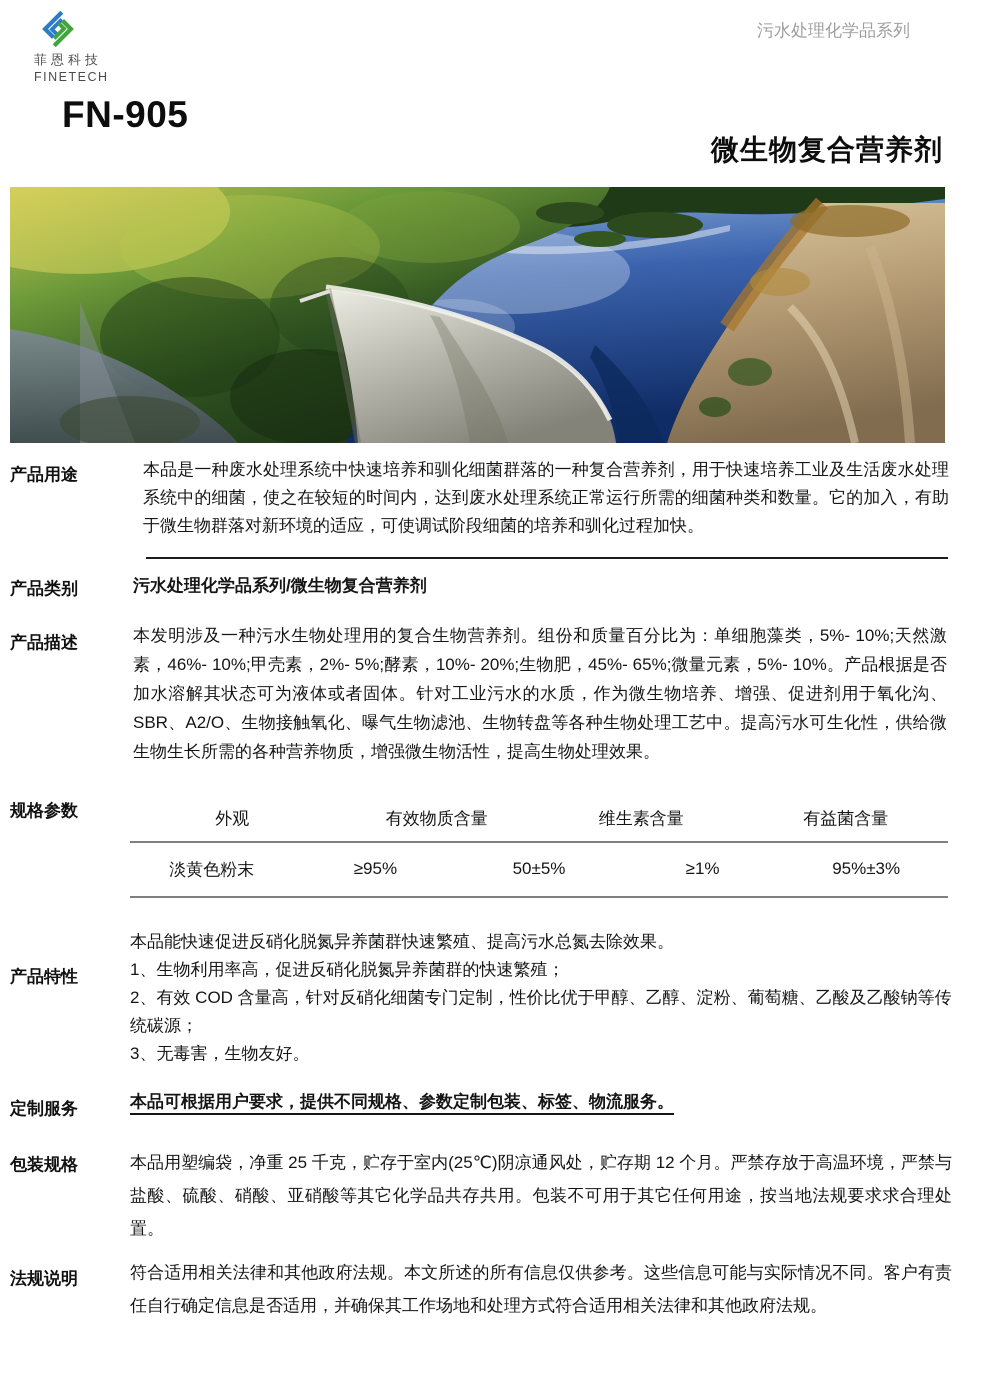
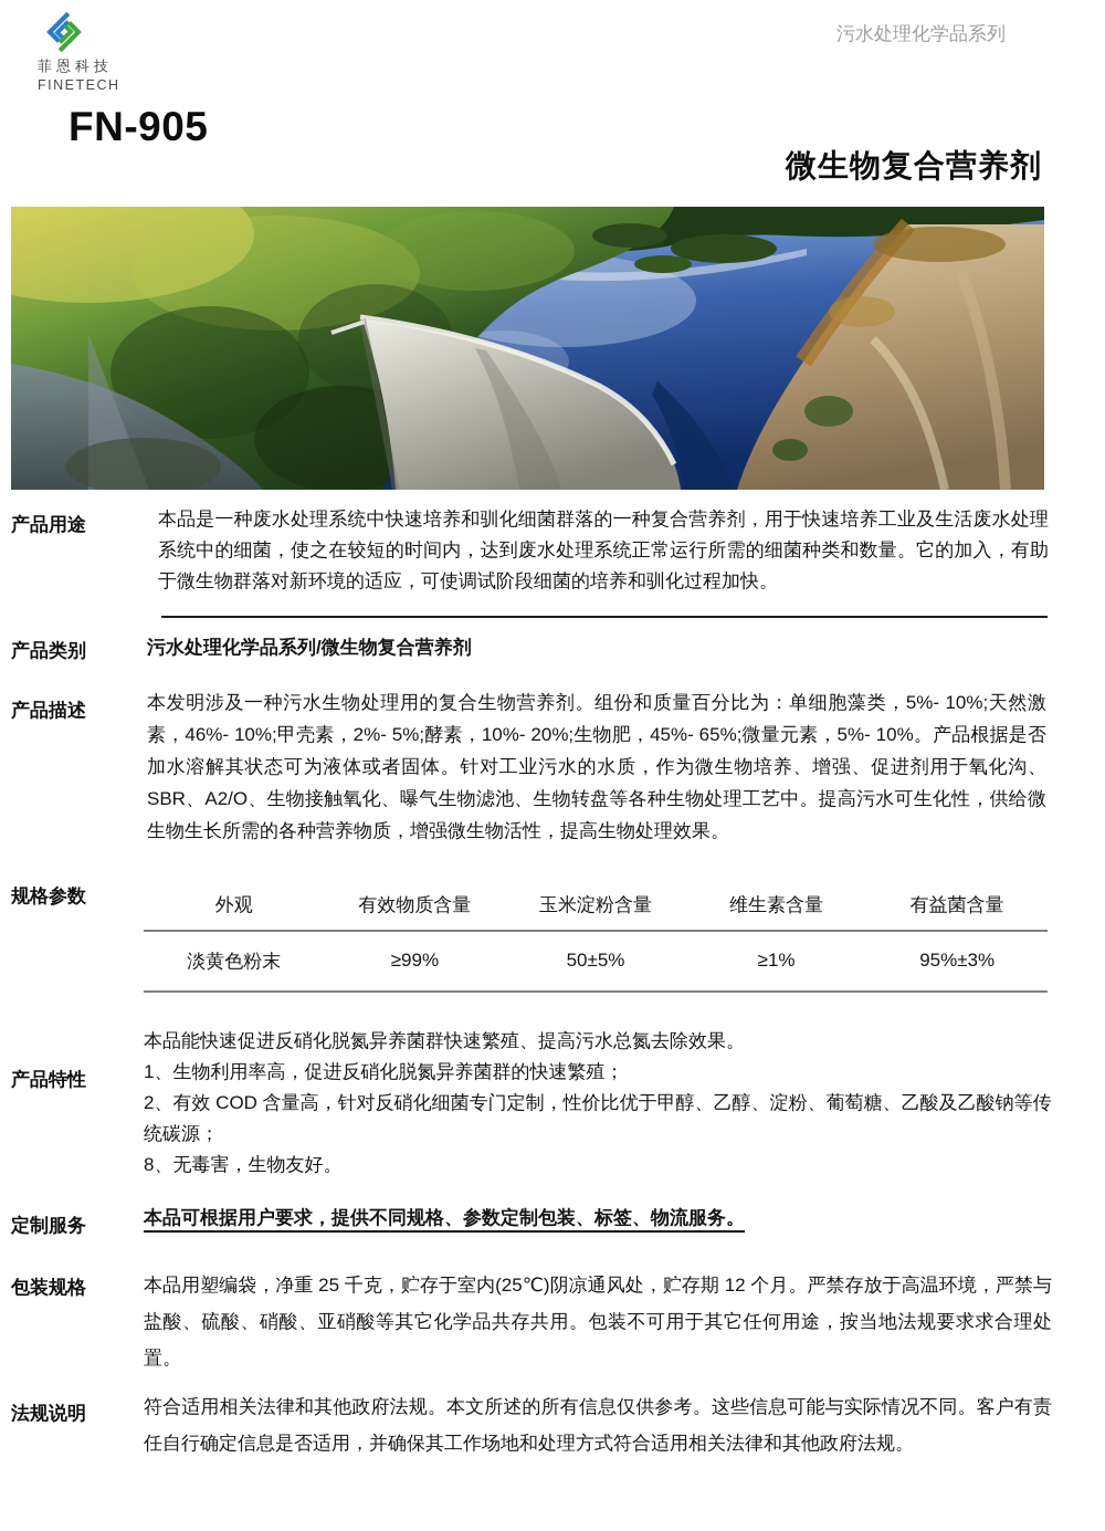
  菲恩科技
  FINETECH
  污水处理化学品系列
  FN-905
  微生物复合营养剂
  产品用途
  本品是一种废水处理系统中快速培养和驯化细菌群落的一种复合营养剂，用于快速培养工业及生活废水处理系统中的细菌，使之在较短的时间内，达到废水处理系统正常运行所需的细菌种类和数量。它的加入，有助于微生物群落对新环境的适应，可使调试阶段细菌的培养和驯化过程加快。
  产品类别
  污水处理化学品系列/微生物复合营养剂
  产品描述
  本发明涉及一种污水生物处理用的复合生物营养剂。组份和质量百分比为：单细胞藻类，5%- 10%;天然激素，46%- 10%;甲壳素，2%- 5%;酵素，10%- 20%;生物肥，45%- 65%;微量元素，5%- 10%。产品根据是否加水溶解其状态可为液体或者固体。针对工业污水的水质，作为微生物培养、增强、促进剂用于氧化沟、SBR、A2/O、生物接触氧化、曝气生物滤池、生物转盘等各种生物处理工艺中。提高污水可生化性，供给微生物生长所需的各种营养物质，增强微生物活性，提高生物处理效果。
  规格参数
  外观
  有效物质含量
+ 玉米淀粉含量
  维生素含量
  有益菌含量
  淡黄色粉末
- ≥95%
+ ≥99%
  50±5%
  ≥1%
  95%±3%
  产品特性
  本品能快速促进反硝化脱氮异养菌群快速繁殖、提高污水总氮去除效果。
  1、生物利用率高，促进反硝化脱氮异养菌群的快速繁殖；
  2、有效 COD 含量高，针对反硝化细菌专门定制，性价比优于甲醇、乙醇、淀粉、葡萄糖、乙酸及乙酸钠等传统碳源；
- 3、无毒害，生物友好。
+ 8、无毒害，生物友好。
  定制服务
  本品可根据用户要求，提供不同规格、参数定制包装、标签、物流服务。
  包装规格
  本品用塑编袋，净重 25 千克，贮存于室内(25℃)阴凉通风处，贮存期 12 个月。严禁存放于高温环境，严禁与盐酸、硫酸、硝酸、亚硝酸等其它化学品共存共用。包装不可用于其它任何用途，按当地法规要求求合理处置。
  法规说明
  符合适用相关法律和其他政府法规。本文所述的所有信息仅供参考。这些信息可能与实际情况不同。客户有责任自行确定信息是否适用，并确保其工作场地和处理方式符合适用相关法律和其他政府法规。
